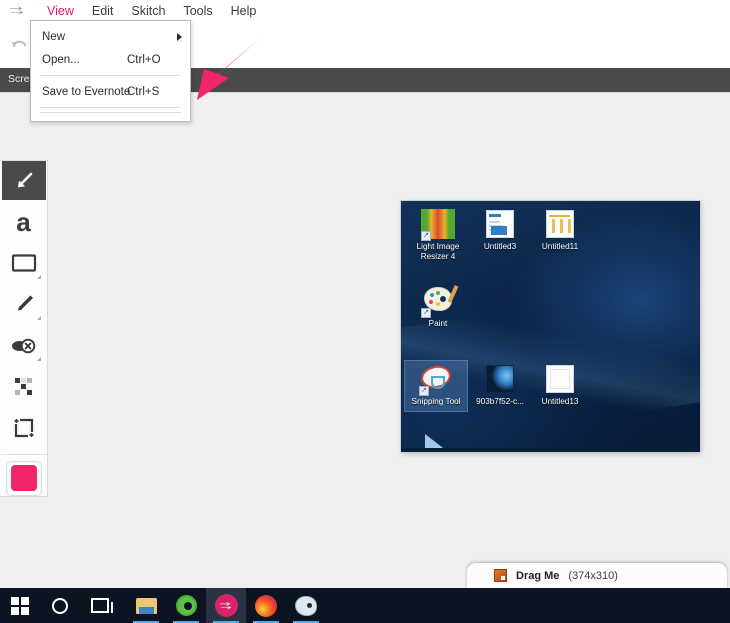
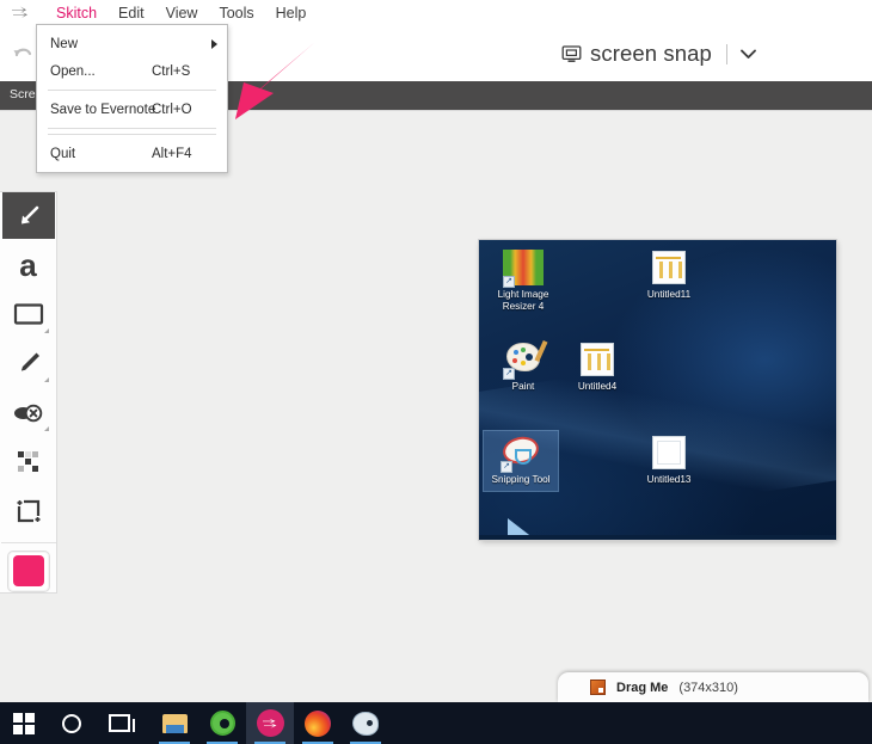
- View
+ Skitch
  Edit
- Skitch
+ View
  Tools
  Help
+ screen snap
  Scre
  Light Image Resizer 4
- Untitled3
  Untitled11
  Paint
+ Untitled4
  Snipping Tool
- 903b7f52-c...
  Untitled13
  a
  New
  Open...
- Ctrl+O
+ Ctrl+S
  Save to Evernote
- Ctrl+S
+ Ctrl+O
+ Quit
+ Alt+F4
  Drag Me
  (374x310)
